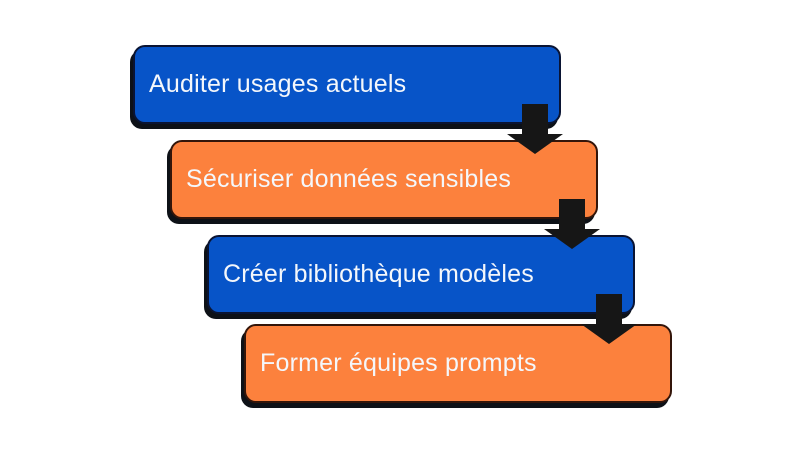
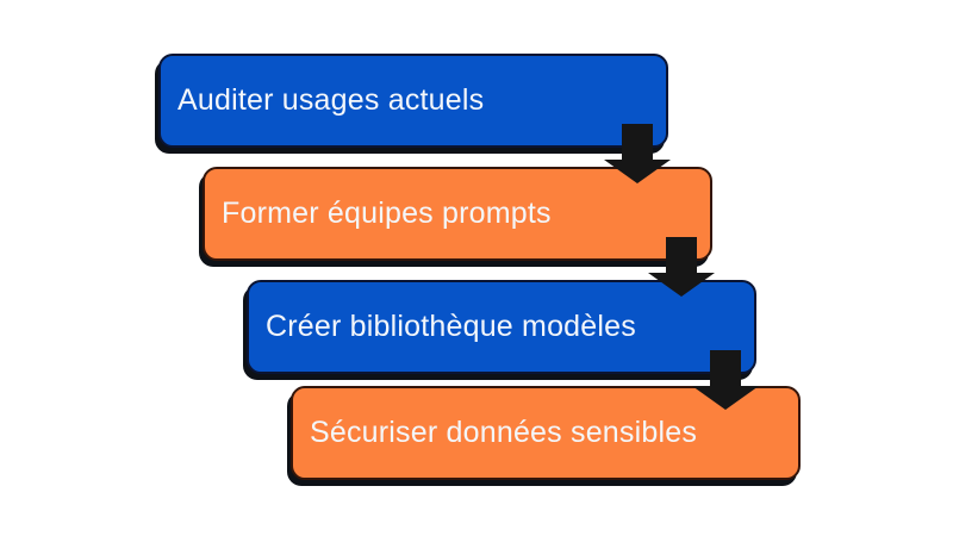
  Auditer usages actuels
- Sécuriser données sensibles
+ Former équipes prompts
  Créer bibliothèque modèles
- Former équipes prompts
+ Sécuriser données sensibles
